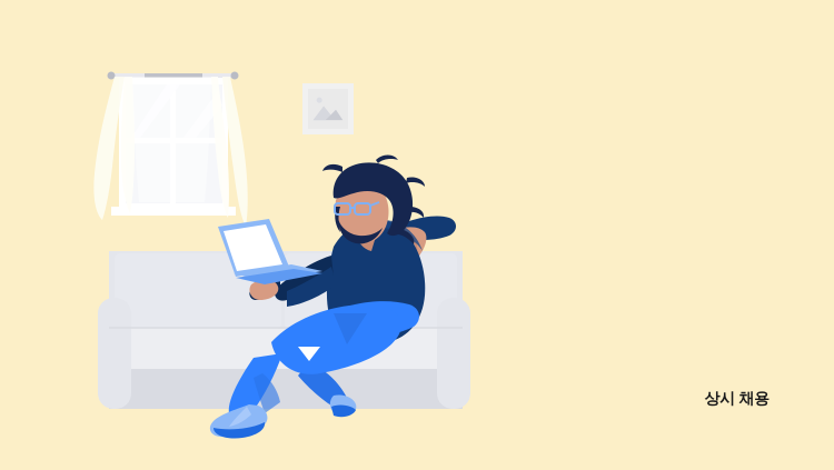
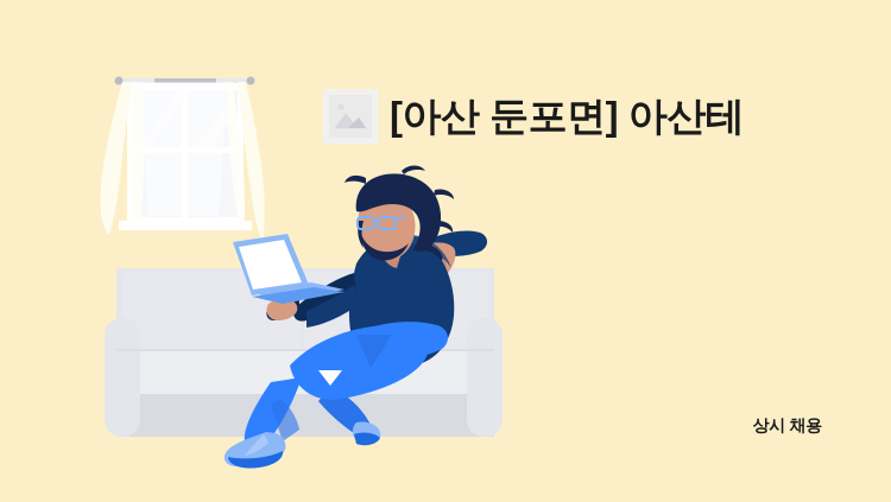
+ [아산 둔포면] 아산테
  상시 채용
